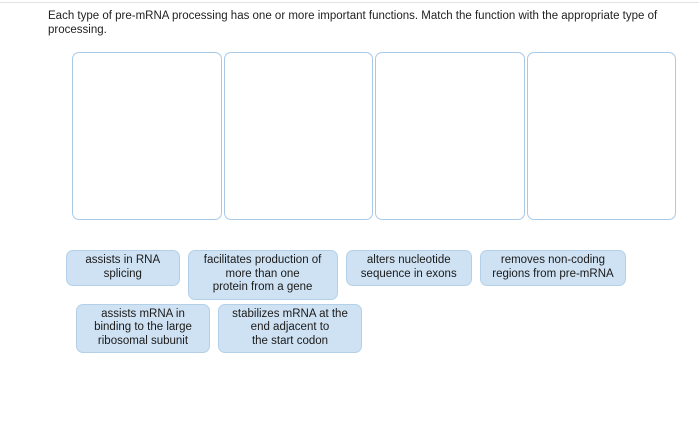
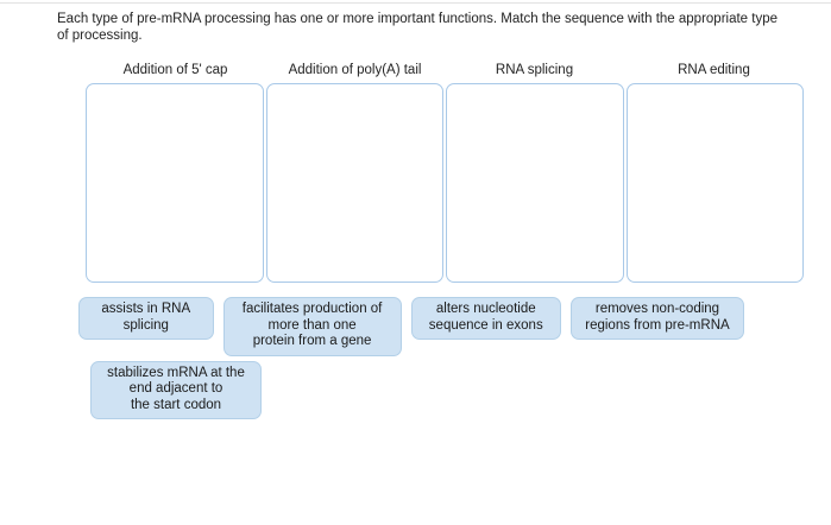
- Each type of pre-mRNA processing has one or more important functions. Match the function with the appropriate type of processing.
+ Each type of pre-mRNA processing has one or more important functions. Match the sequence with the appropriate type of processing.
+ Addition of 5' cap
+ Addition of poly(A) tail
+ RNA splicing
+ RNA editing
  assists in RNA
  splicing
  facilitates production of
  more than one
  protein from a gene
  alters nucleotide
  sequence in exons
  removes non-coding
  regions from pre-mRNA
- assists mRNA in
- binding to the large
- ribosomal subunit
  stabilizes mRNA at the
  end adjacent to
  the start codon
